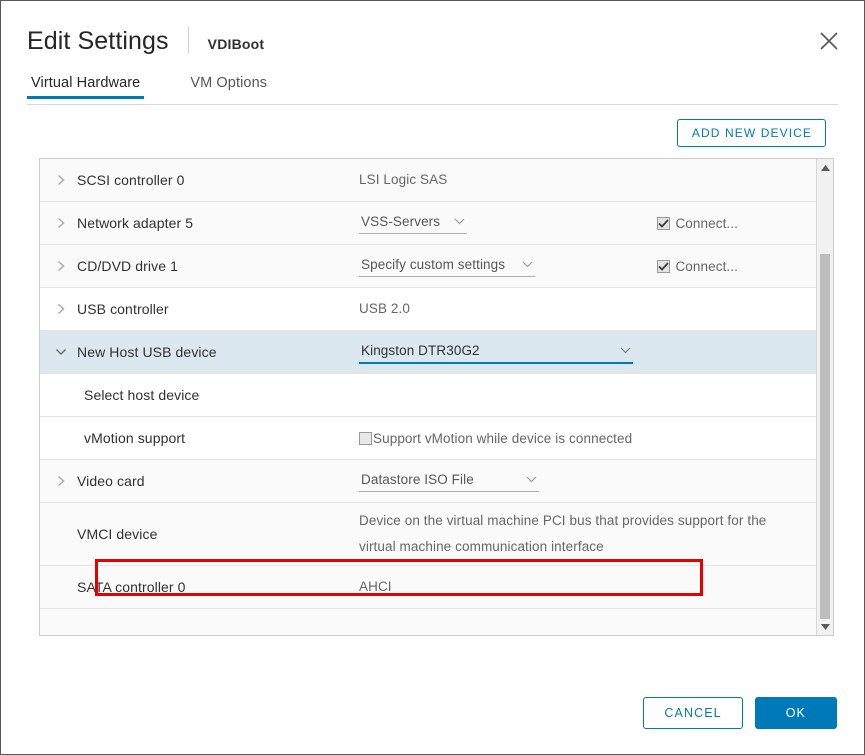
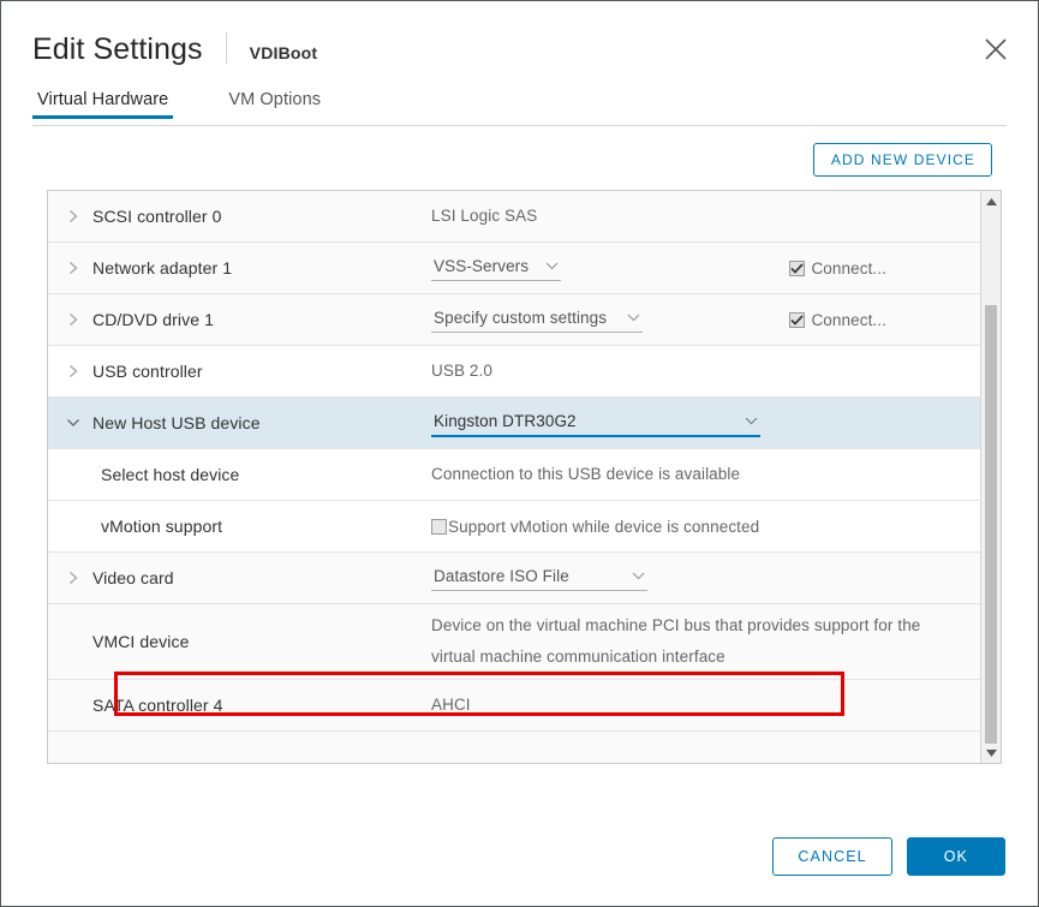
  Edit Settings
  VDIBoot
  Virtual Hardware
  VM Options
  ADD NEW DEVICE
  SCSI controller 0
  LSI Logic SAS
- Network adapter 5
+ Network adapter 1
  VSS-Servers
  Connect...
  CD/DVD drive 1
  Specify custom settings
  Connect...
  USB controller
  USB 2.0
  New Host USB device
  Kingston DTR30G2
  Select host device
+ Connection to this USB device is available
  vMotion support
  Support vMotion while device is connected
  Video card
  Datastore ISO File
  VMCI device
  Device on the virtual machine PCI bus that provides support for the virtual machine communication interface
- SATA controller 0
+ SATA controller 4
  AHCI
  CANCEL
  OK
